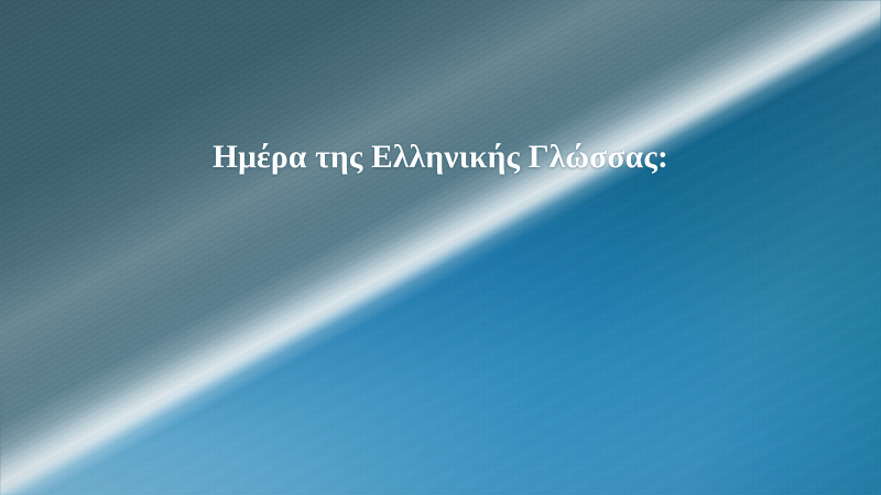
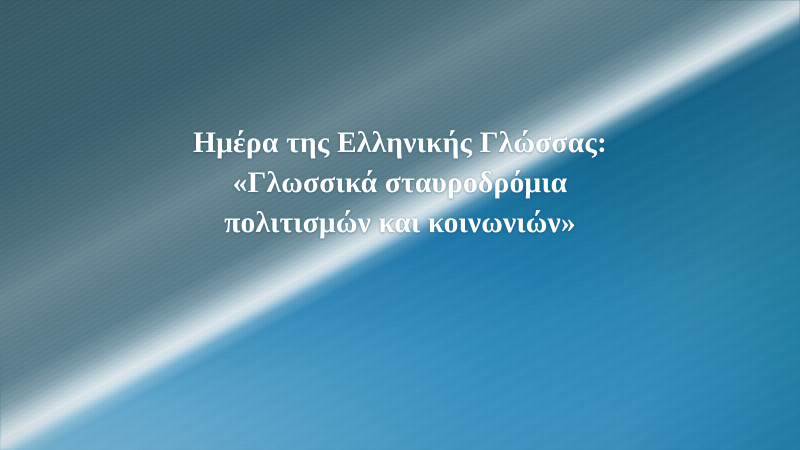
  Ημέρα της Ελληνικής Γλώσσας:
+ «Γλωσσικά σταυροδρόμια
+ πολιτισμών και κοινωνιών»
